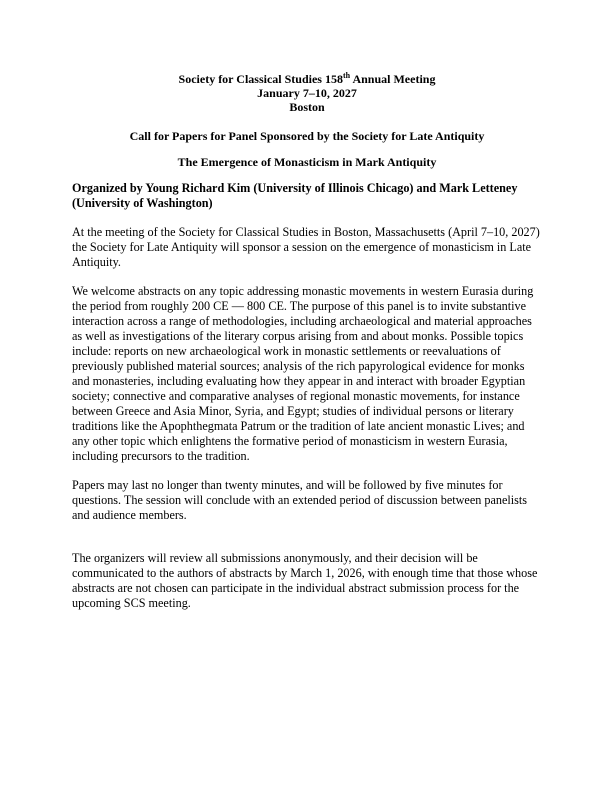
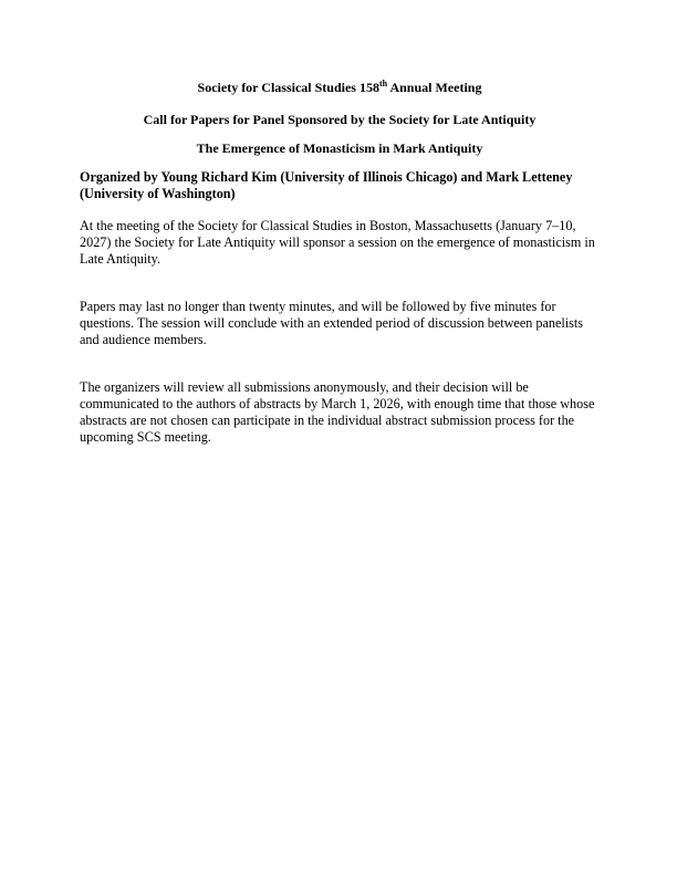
  Society for Classical Studies 158th Annual Meeting
- January 7–10, 2027
- Boston
  Call for Papers for Panel Sponsored by the Society for Late Antiquity
  The Emergence of Monasticism in Mark Antiquity
  Organized by Young Richard Kim (University of Illinois Chicago) and Mark Letteney (University of Washington)
- At the meeting of the Society for Classical Studies in Boston, Massachusetts (April 7–10, 2027) the Society for Late Antiquity will sponsor a session on the emergence of monasticism in Late Antiquity.
+ At the meeting of the Society for Classical Studies in Boston, Massachusetts (January 7–10, 2027) the Society for Late Antiquity will sponsor a session on the emergence of monasticism in Late Antiquity.
- We welcome abstracts on any topic addressing monastic movements in western Eurasia during the period from roughly 200 CE — 800 CE. The purpose of this panel is to invite substantive interaction across a range of methodologies, including archaeological and material approaches as well as investigations of the literary corpus arising from and about monks. Possible topics include: reports on new archaeological work in monastic settlements or reevaluations of previously published material sources; analysis of the rich papyrological evidence for monks and monasteries, including evaluating how they appear in and interact with broader Egyptian society; connective and comparative analyses of regional monastic movements, for instance between Greece and Asia Minor, Syria, and Egypt; studies of individual persons or literary traditions like the Apophthegmata Patrum or the tradition of late ancient monastic Lives; and any other topic which enlightens the formative period of monasticism in western Eurasia, including precursors to the tradition.
  Papers may last no longer than twenty minutes, and will be followed by five minutes for questions. The session will conclude with an extended period of discussion between panelists and audience members.
  The organizers will review all submissions anonymously, and their decision will be communicated to the authors of abstracts by March 1, 2026, with enough time that those whose abstracts are not chosen can participate in the individual abstract submission process for the upcoming SCS meeting.
